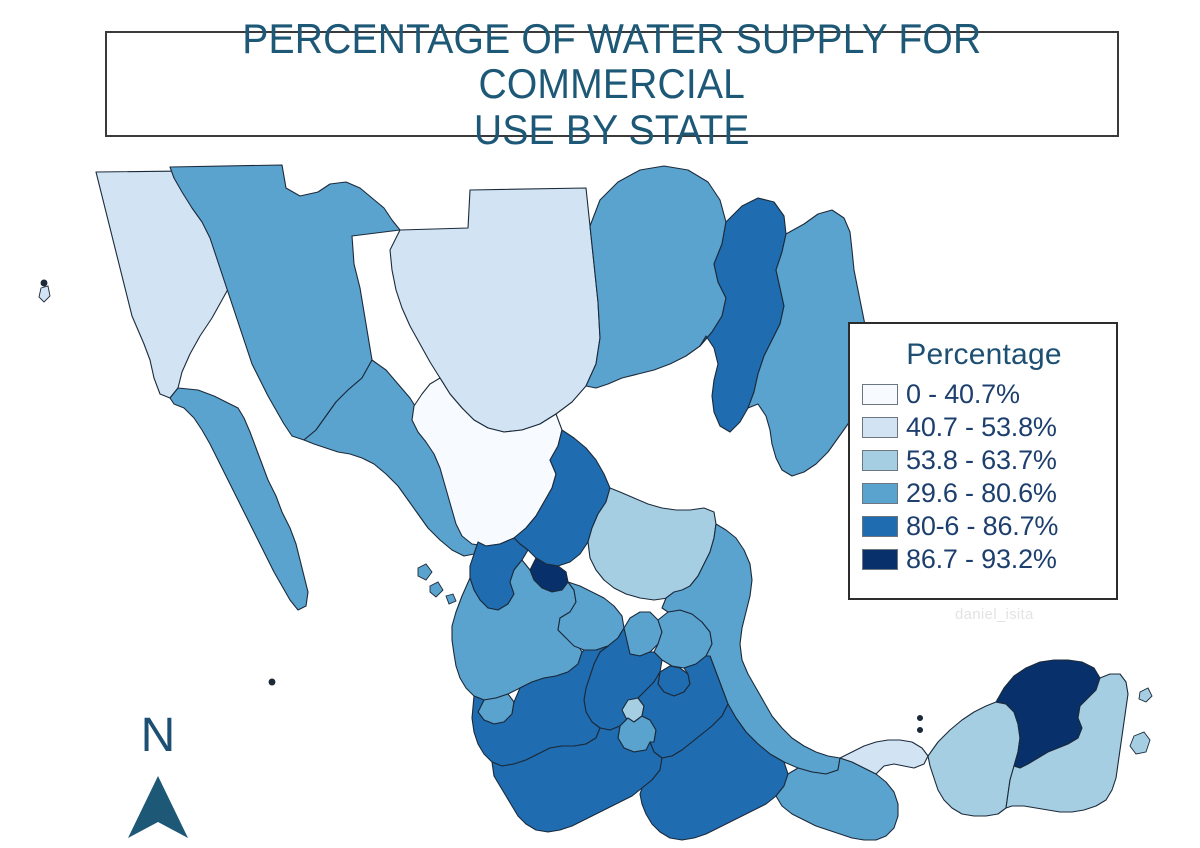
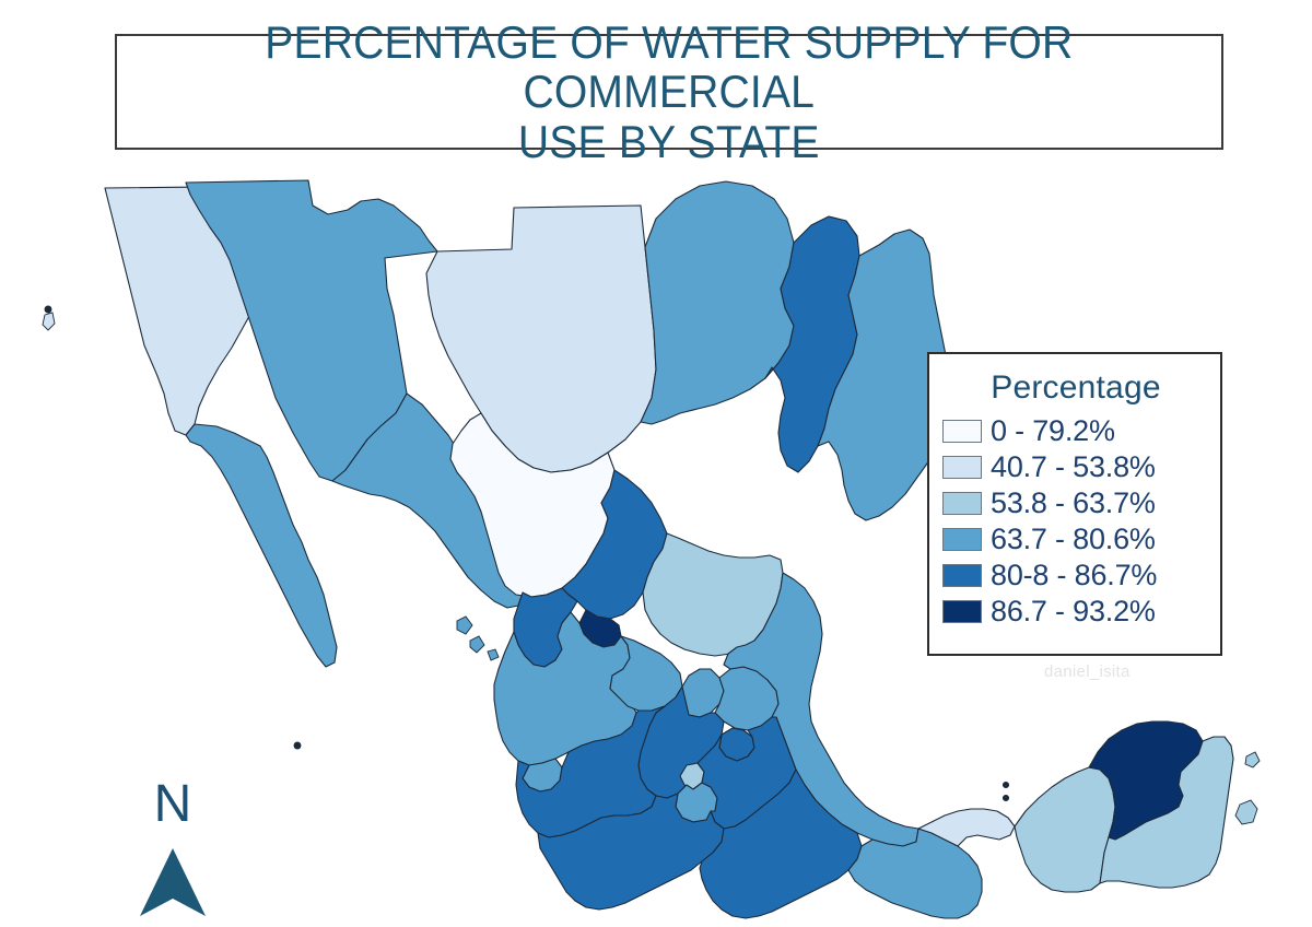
  PERCENTAGE OF WATER SUPPLY FOR COMMERCIAL
  USE BY STATE
  Percentage
- 0 - 40.7%
+ 0 - 79.2%
  40.7 - 53.8%
  53.8 - 63.7%
- 29.6 - 80.6%
+ 63.7 - 80.6%
- 80-6 - 86.7%
+ 80-8 - 86.7%
  86.7 - 93.2%
  daniel_isita
  N
